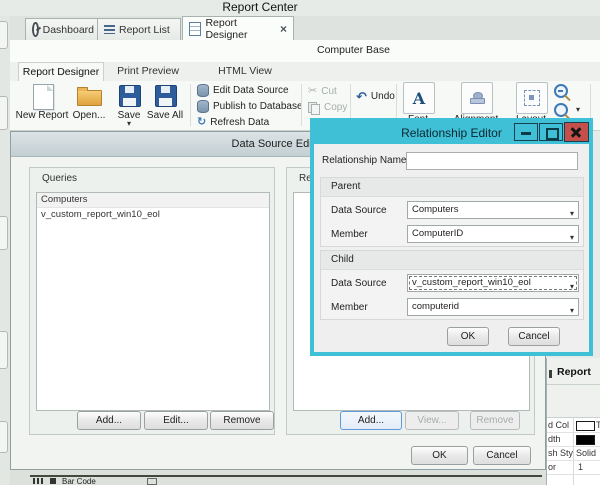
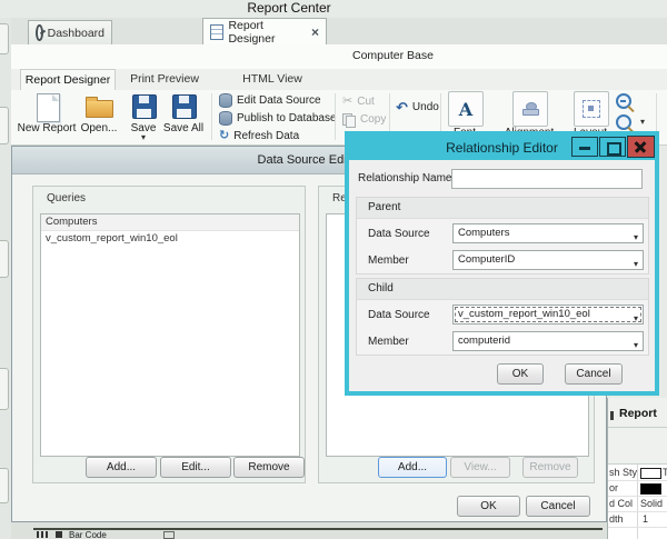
  Report Center
  Dashboard
- Report List
  Report Designer
  ×
  Computer Base
  Report Designer
  Print Preview
  HTML View
  New Report
  Open...
  Save
  ▾
  Save All
  Edit Data Source
  Publish to Database
  ↻
  Refresh Data
  ✂
  Cut
  Copy
  ↶
  Undo
  A
  ▾
  Report
- d Col
+ sh Sty
  T
- dth
+ or
- sh Sty
+ d Col
  Solid
- or
+ dth
  1
  Bar Code
  Data Source Ed
  Queries
  Computers
  v_custom_report_win10_eol
  Add...
  Edit...
  Remove
  Add...
  View...
  Remove
  OK
  Cancel
  Relationship Editor
  Relationship Name
  Parent
  Data Source
  Computers
  ▾
  Member
  ComputerID
  ▾
  Child
  Data Source
  v_custom_report_win10_eol
  ▾
  Member
  computerid
  ▾
  OK
  Cancel
